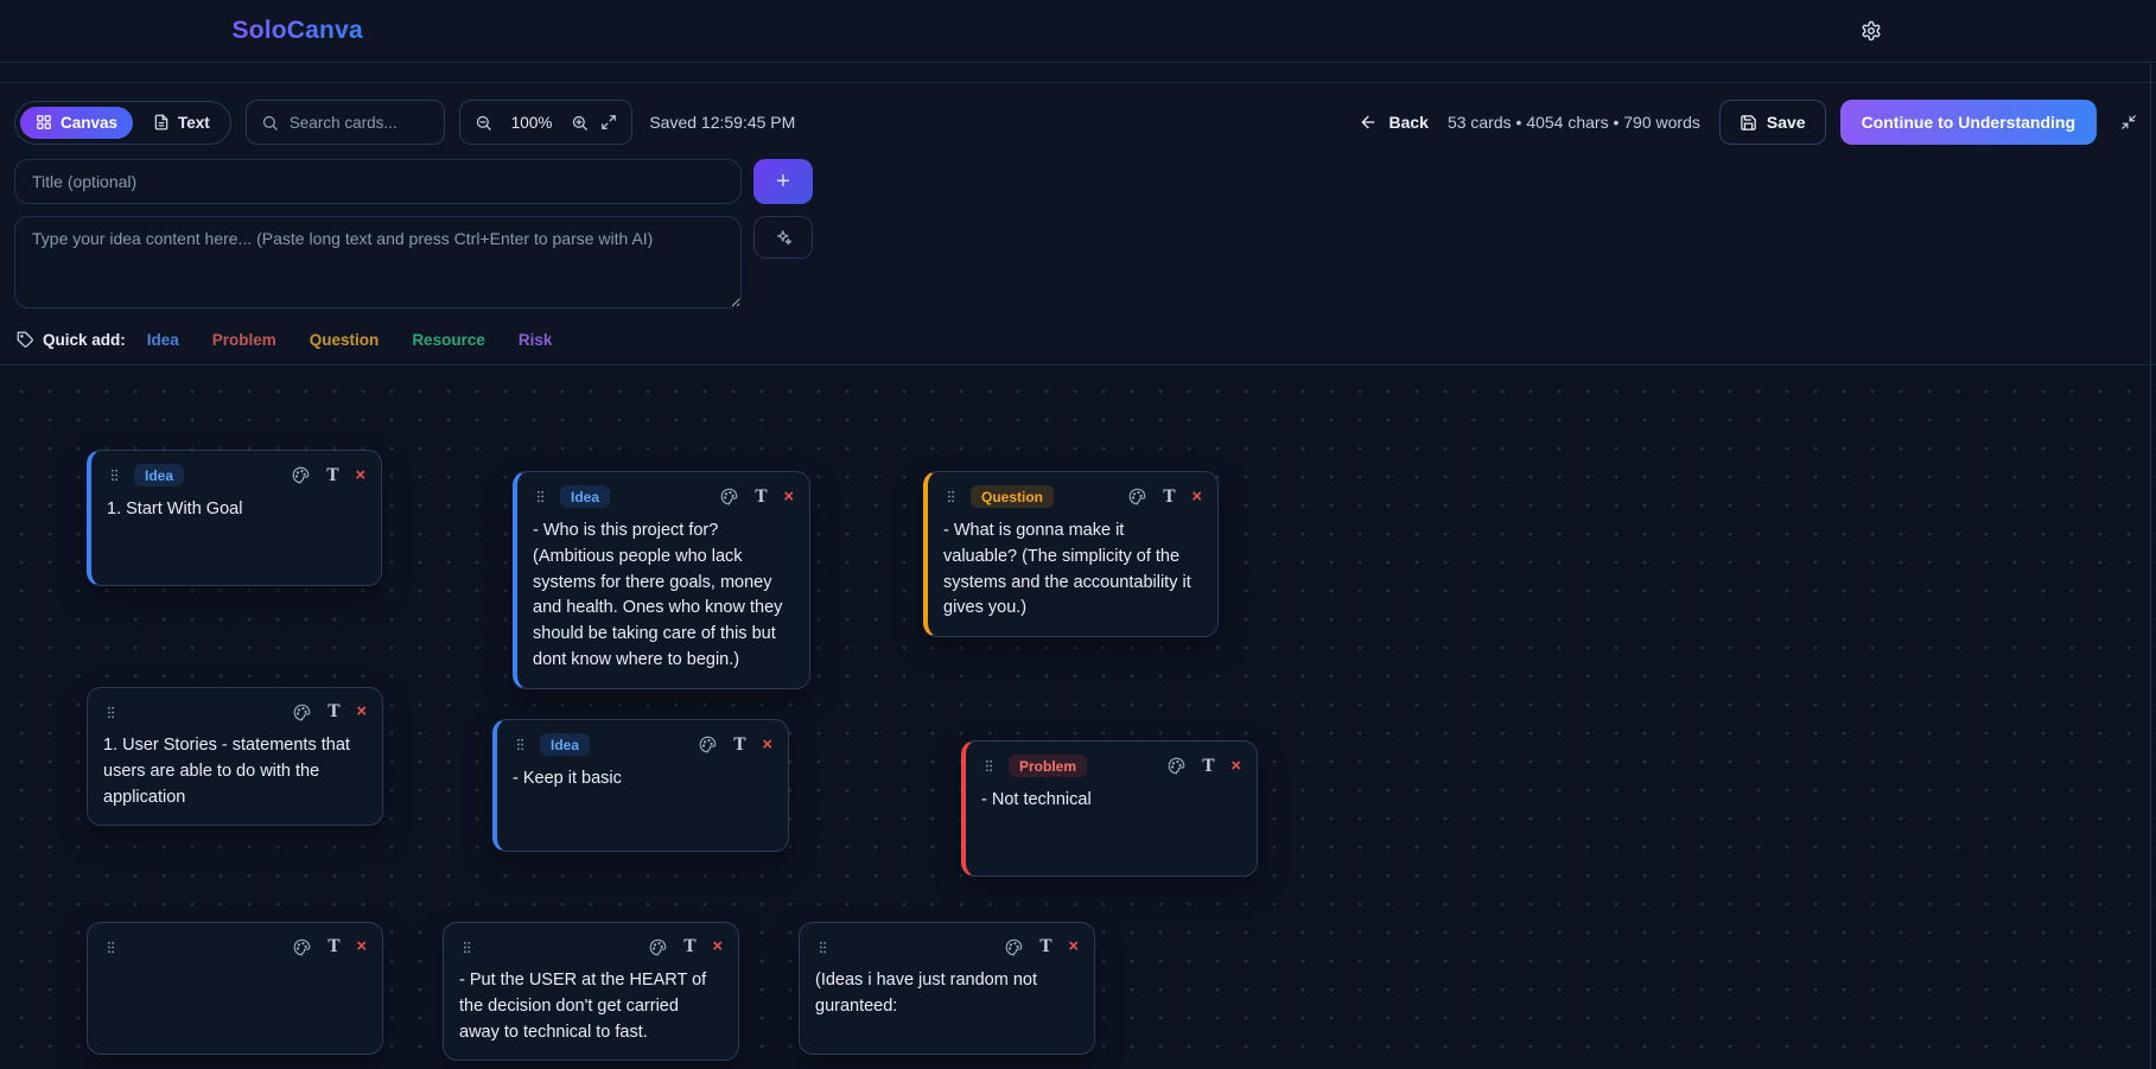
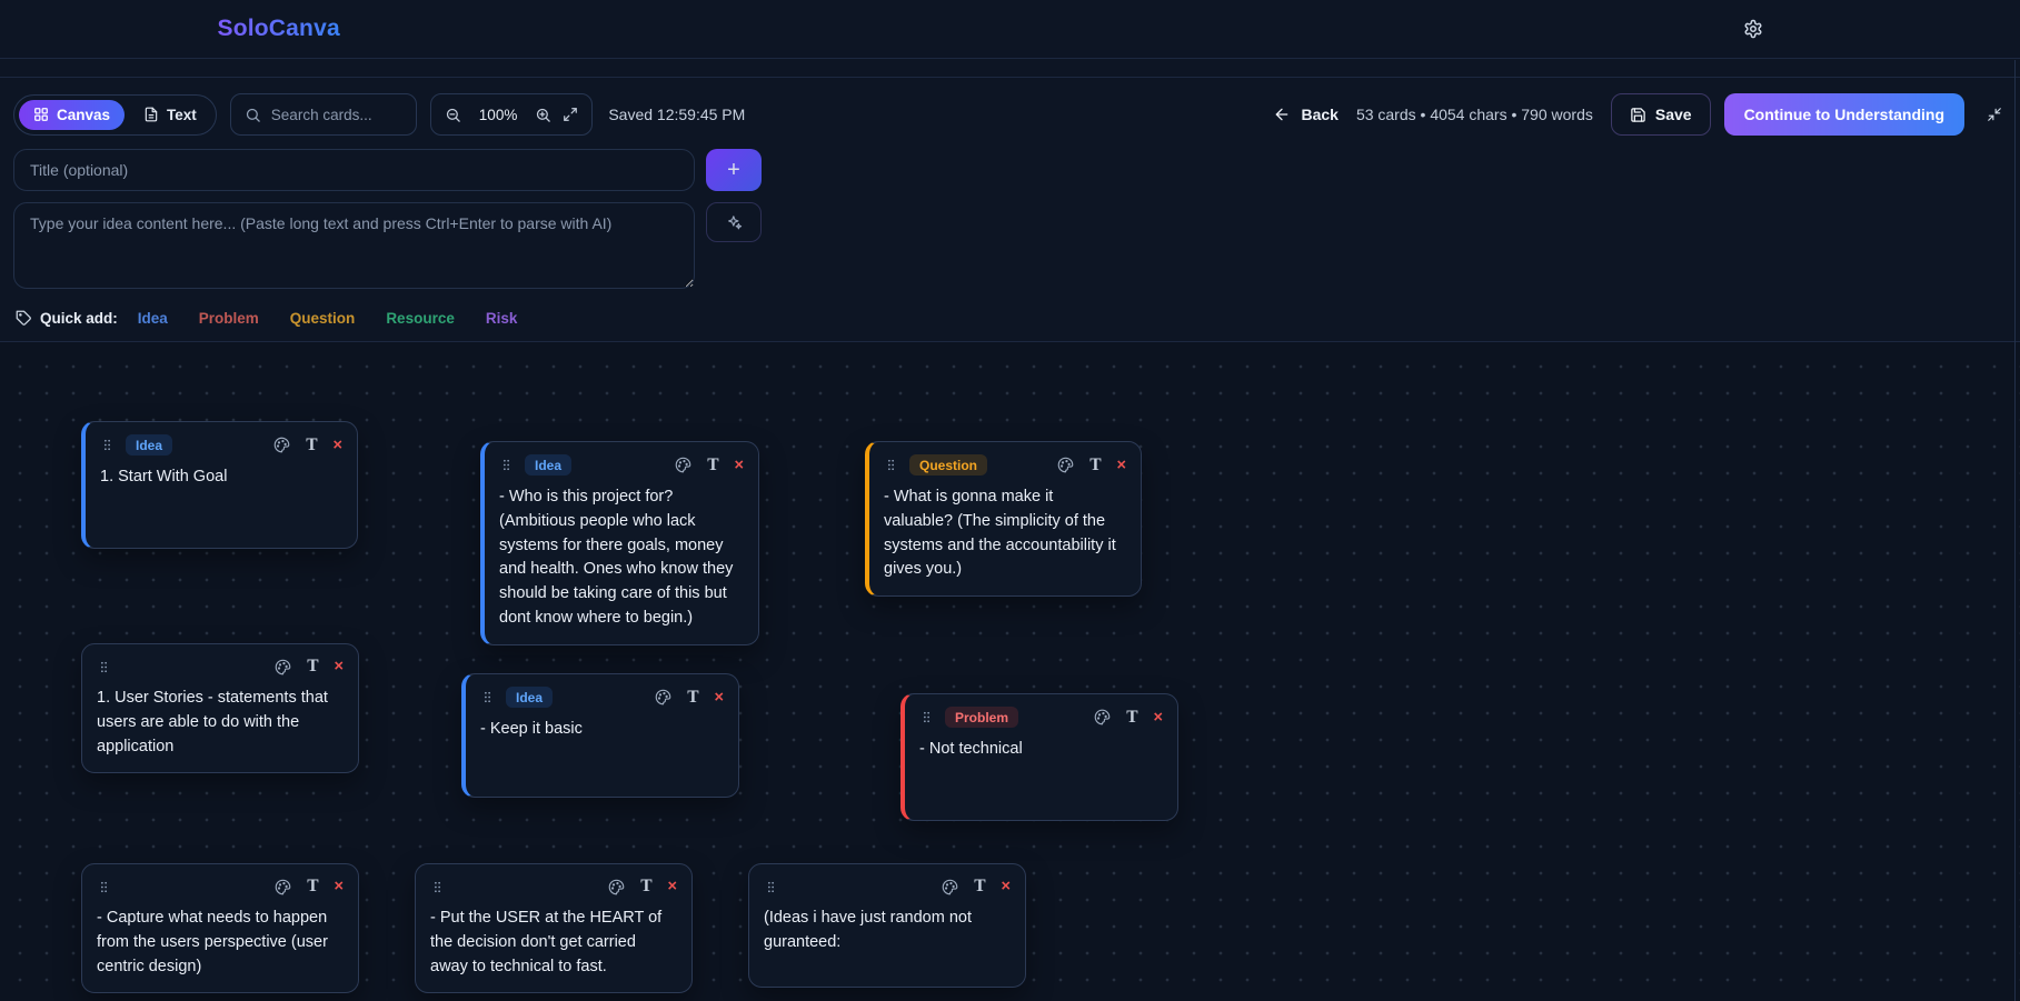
  SoloCanva
  Canvas
  Text
  Search cards...
  100%
  Saved 12:59:45 PM
  Back
  53 cards • 4054 chars • 790 words
  Save
  Continue to Understanding
  Title (optional)
  +
  Type your idea content here... (Paste long text and press Ctrl+Enter to parse with AI)
  Quick add:
  Idea
  Problem
  Question
  Resource
  Risk
  Idea
  T
  ×
  1. Start With Goal
  Idea
  T
  ×
  - Who is this project for? (Ambitious people who lack systems for there goals, money and health. Ones who know they should be taking care of this but dont know where to begin.)
  Question
  T
  ×
  - What is gonna make it valuable? (The simplicity of the systems and the accountability it gives you.)
  T
  ×
  1. User Stories - statements that users are able to do with the application
  Idea
  T
  ×
  - Keep it basic
  Problem
  T
  ×
  - Not technical
  T
  ×
+ - Capture what needs to happen from the users perspective (user centric design)
  T
  ×
  - Put the USER at the HEART of the decision don't get carried away to technical to fast.
  T
  ×
  (Ideas i have just random not guranteed:
